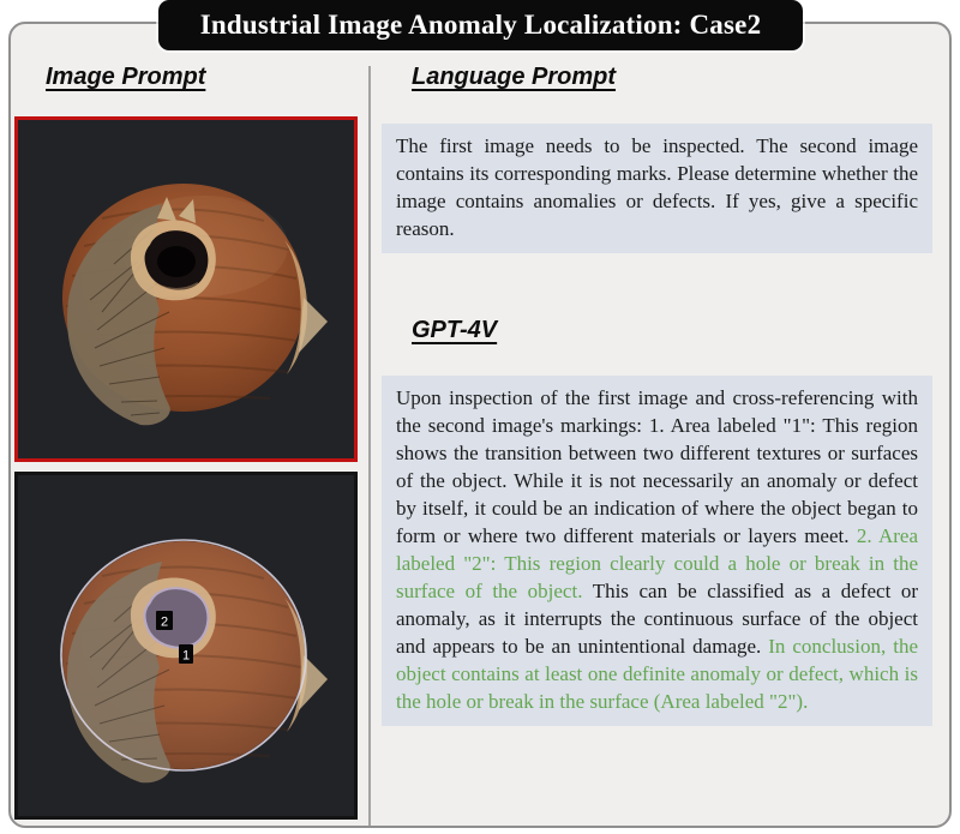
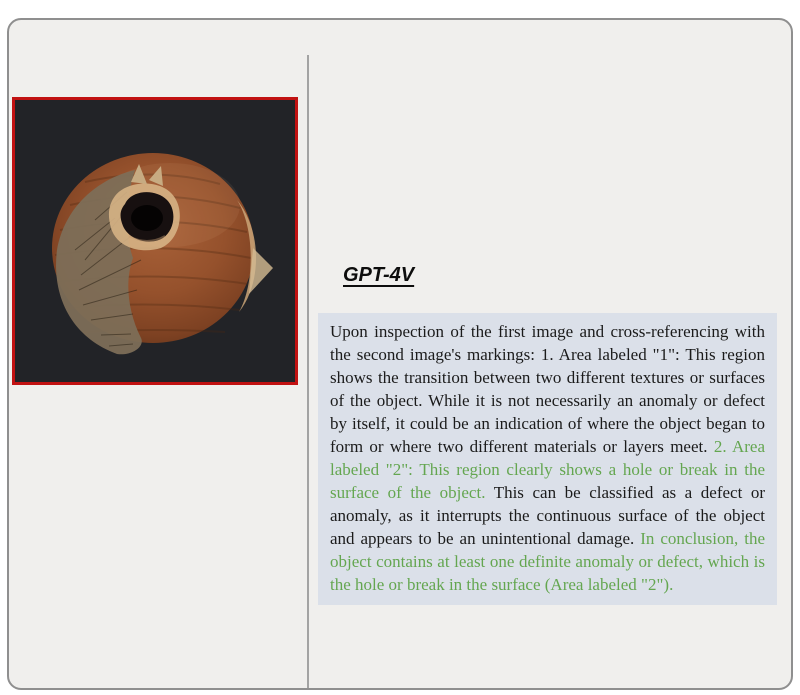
- Industrial Image Anomaly Localization: Case2
- Image Prompt
- 2
- 1
- Language Prompt
- The first image needs to be inspected. The second image contains its corresponding marks. Please determine whether the image contains anomalies or defects. If yes, give a specific reason.
  GPT-4V
- Upon inspection of the first image and cross-referencing with the second image's markings: 1. Area labeled "1": This region shows the transition between two different textures or surfaces of the object. While it is not necessarily an anomaly or defect by itself, it could be an indication of where the object began to form or where two different materials or layers meet. 2. Area labeled "2": This region clearly could a hole or break in the surface of the object. This can be classified as a defect or anomaly, as it interrupts the continuous surface of the object and appears to be an unintentional damage. In conclusion, the object contains at least one definite anomaly or defect, which is the hole or break in the surface (Area labeled "2").
+ Upon inspection of the first image and cross-referencing with the second image's markings: 1. Area labeled "1": This region shows the transition between two different textures or surfaces of the object. While it is not necessarily an anomaly or defect by itself, it could be an indication of where the object began to form or where two different materials or layers meet. 2. Area labeled "2": This region clearly shows a hole or break in the surface of the object. This can be classified as a defect or anomaly, as it interrupts the continuous surface of the object and appears to be an unintentional damage. In conclusion, the object contains at least one definite anomaly or defect, which is the hole or break in the surface (Area labeled "2").
